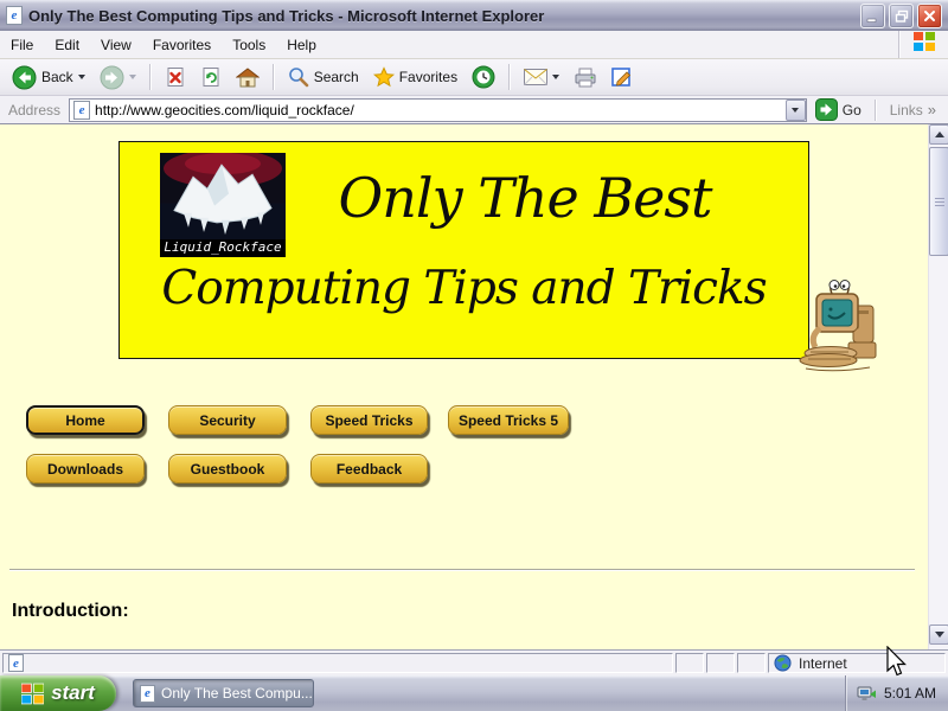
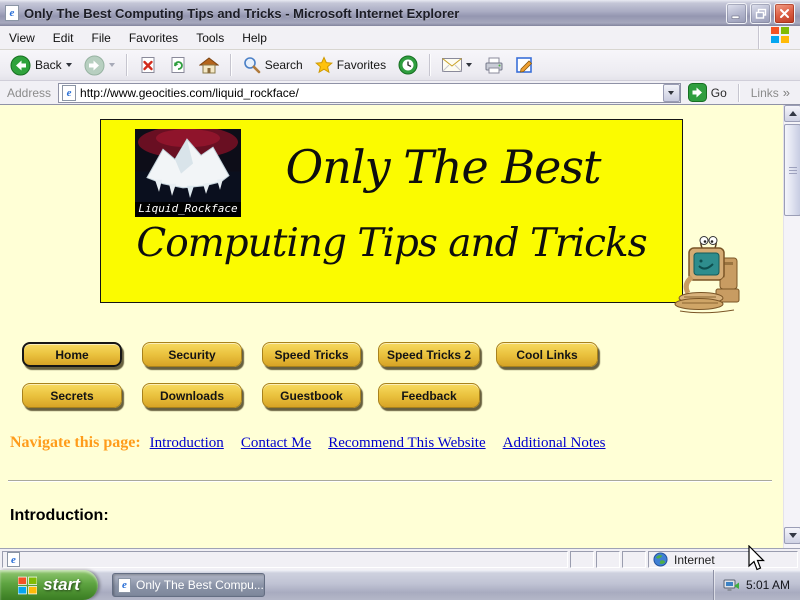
  e
  Only The Best Computing Tips and Tricks - Microsoft Internet Explorer
- File
+ View
  Edit
- View
+ File
  Favorites
  Tools
  Help
  Back
  Search
  Favorites
  Address
  e
  http://www.geocities.com/liquid_rockface/
  Go
  Links
  »
  Liquid_Rockface
  Only The Best
  Computing Tips and Tricks
  Home
  Security
  Speed Tricks
- Speed Tricks 5
+ Speed Tricks 2
+ Cool Links
+ Secrets
  Downloads
  Guestbook
  Feedback
+ Navigate this page:
+ Introduction Contact Me Recommend This Website Additional Notes
  Introduction:
  e
  Internet
  start
  e
  Only The Best Compu...
  5:01 AM
